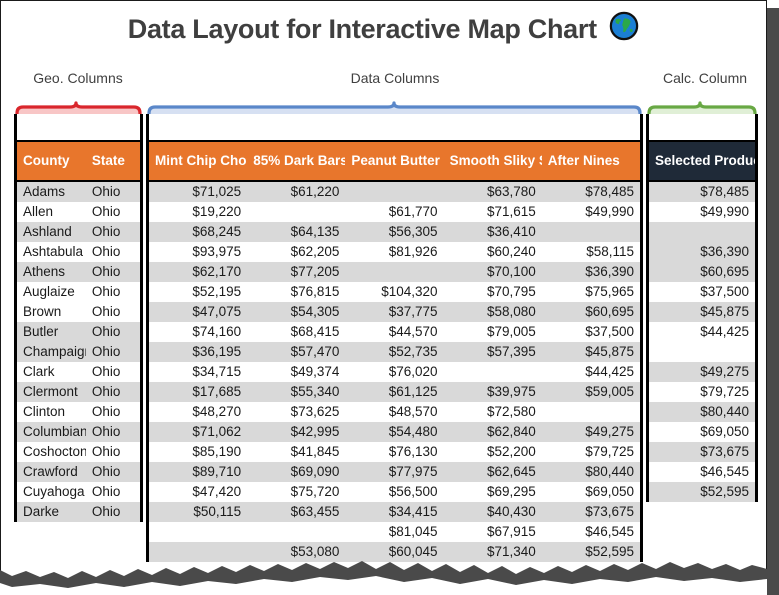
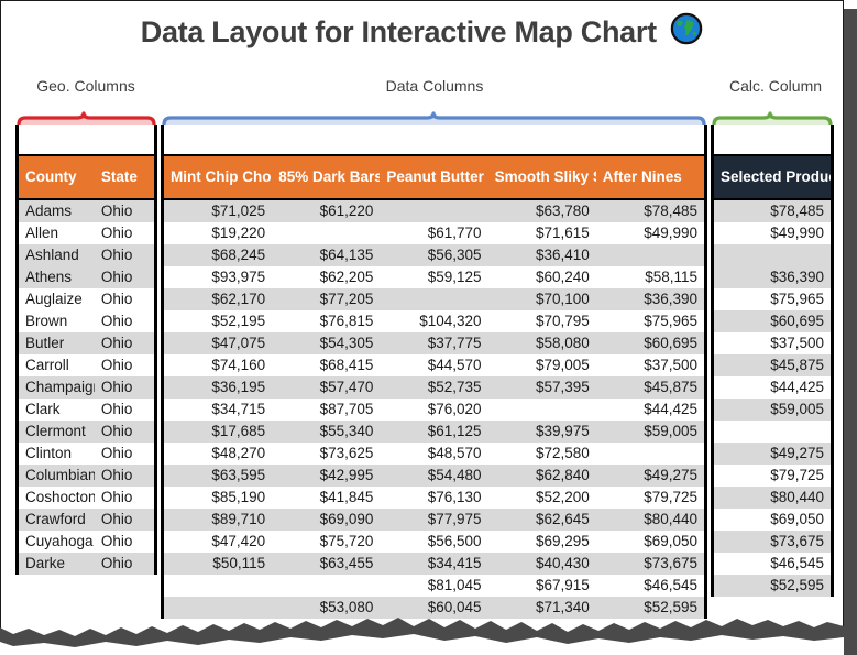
  Data Layout for Interactive Map Chart
  Geo. Columns
  Data Columns
  Calc. Column
  County	State
  Adams	Ohio
  Allen	Ohio
  Ashland	Ohio
- Ashtabula	Ohio
  Athens	Ohio
  Auglaize	Ohio
  Brown	Ohio
  Butler	Ohio
+ Carroll	Ohio
  Champaig	Ohio
  Clark	Ohio
  Clermont	Ohio
  Clinton	Ohio
  Columbian	Ohio
  Coshocton	Ohio
  Crawford	Ohio
  Cuyahoga	Ohio
  Darke	Ohio
  Mint Chip Cho	85% Dark Bars	Peanut Butter	Smooth Sliky	After Nines
  $71,025	$61,220		$63,780	$78,485
  $19,220		$61,770	$71,615	$49,990
  $68,245	$64,135	$56,305	$36,410
- $93,975	$62,205	$81,926	$60,240	$58,115
+ $93,975	$62,205	$59,125	$60,240	$58,115
  $62,170	$77,205		$70,100	$36,390
  $52,195	$76,815	$104,320	$70,795	$75,965
  $47,075	$54,305	$37,775	$58,080	$60,695
  $74,160	$68,415	$44,570	$79,005	$37,500
  $36,195	$57,470	$52,735	$57,395	$45,875
- $34,715	$49,374	$76,020		$44,425
+ $34,715	$87,705	$76,020		$44,425
  $17,685	$55,340	$61,125	$39,975	$59,005
  $48,270	$73,625	$48,570	$72,580
- $71,062	$42,995	$54,480	$62,840	$49,275
+ $63,595	$42,995	$54,480	$62,840	$49,275
  $85,190	$41,845	$76,130	$52,200	$79,725
  $89,710	$69,090	$77,975	$62,645	$80,440
  $47,420	$75,720	$56,500	$69,295	$69,050
  $50,115	$63,455	$34,415	$40,430	$73,675
  		$81,045	$67,915	$46,545
  	$53,080	$60,045	$71,340	$52,595
  Selected Produ
  $78,485
  $49,990
  $36,390
+ $75,965
  $60,695
  $37,500
  $45,875
  $44,425
+ $59,005
  $49,275
  $79,725
  $80,440
  $69,050
  $73,675
  $46,545
  $52,595
